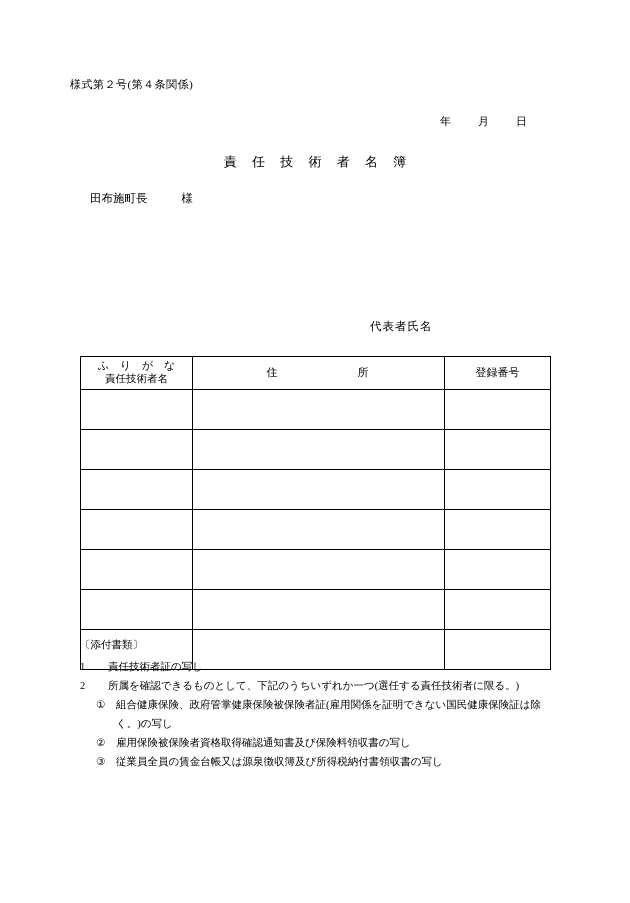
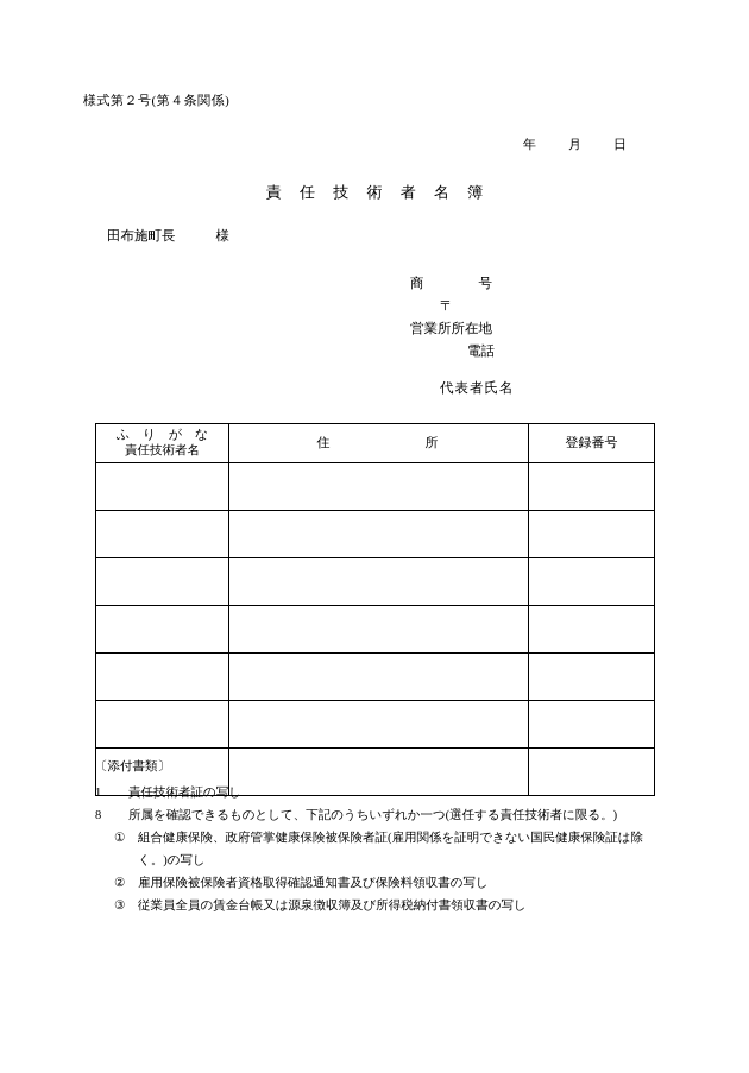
  様式第２号(第４条関係)
  年 月 日
  責 任 技 術 者 名 簿
  田布施町長 様
+ 商 号
+ 〒
+ 営業所所在地
+ 電話
  代表者氏名
  ふ り が な 責任技術者名	住 所	登録番号
  〔添付書類〕
  1 責任技術者証の写し
- 2 所属を確認できるものとして、下記のうちいずれか一つ(選任する責任技術者に限る。)
+ 8 所属を確認できるものとして、下記のうちいずれか一つ(選任する責任技術者に限る。)
  ① 組合健康保険、政府管掌健康保険被保険者証(雇用関係を証明できない国民健康保険証は除
  く。)の写し
  ② 雇用保険被保険者資格取得確認通知書及び保険料領収書の写し
  ③ 従業員全員の賃金台帳又は源泉徴収簿及び所得税納付書領収書の写し
